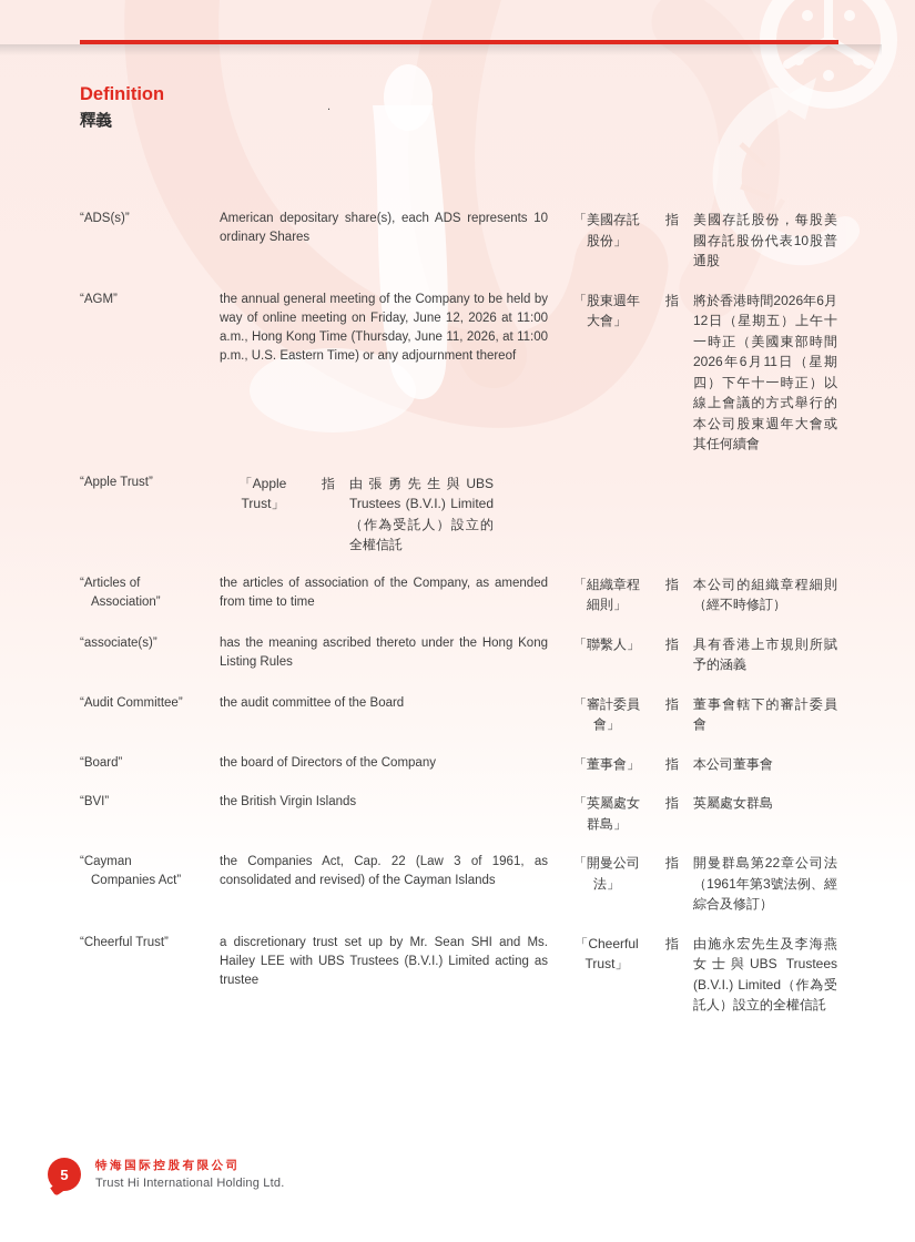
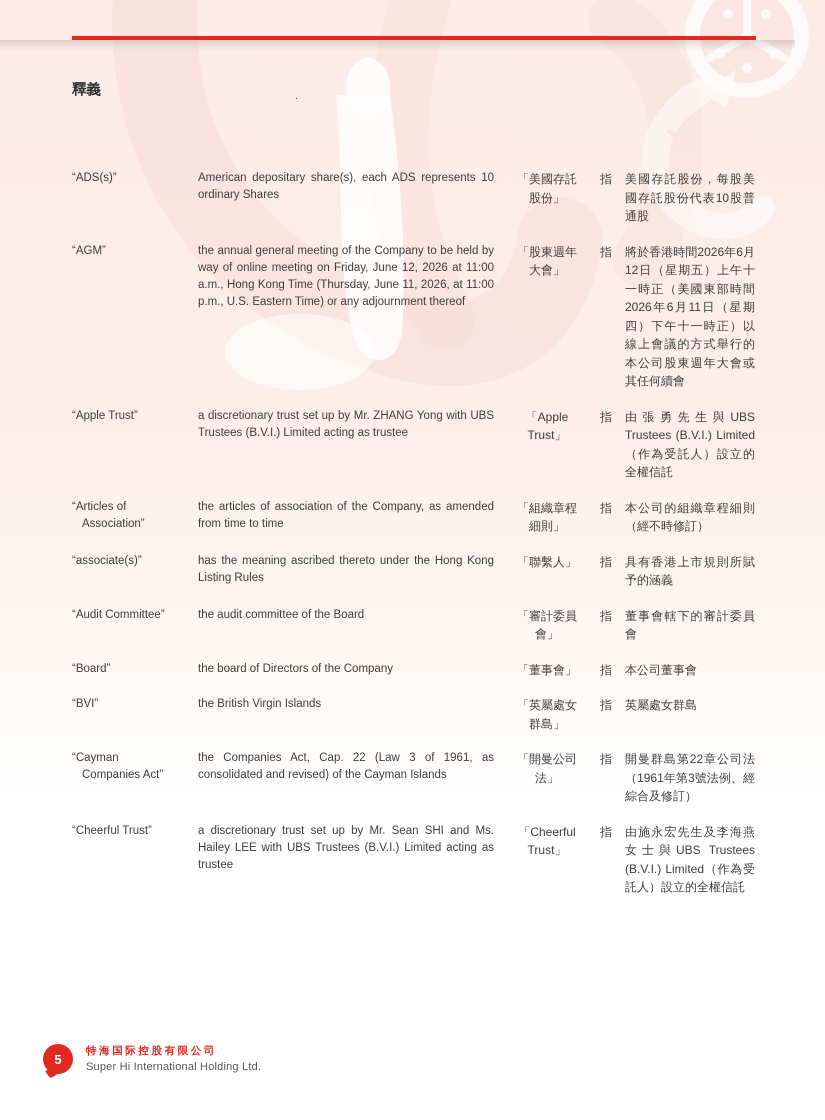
- Definition
  釋義
  .
  “ADS(s)”
  American depositary share(s), each ADS represents 10 ordinary Shares
  「美國存託
  股份」
  指
  美國存託股份，每股美國存託股份代表10股普通股
  “AGM”
  the annual general meeting of the Company to be held by way of online meeting on Friday, June 12, 2026 at 11:00 a.m., Hong Kong Time (Thursday, June 11, 2026, at 11:00 p.m., U.S. Eastern Time) or any adjournment thereof
  「股東週年
  大會」
  指
  將於香港時間2026年6月12日（星期五）上午十一時正（美國東部時間2026年6月11日（星期四）下午十一時正）以線上會議的方式舉行的本公司股東週年大會或其任何續會
  “Apple Trust”
+ a discretionary trust set up by Mr. ZHANG Yong with UBS Trustees (B.V.I.) Limited acting as trustee
  「Apple Trust」
  指
  由張勇先生與UBS Trustees (B.V.I.) Limited（作為受託人）設立的全權信託
  “Articles of
  Association”
  the articles of association of the Company, as amended from time to time
  「組織章程
  細則」
  指
  本公司的組織章程細則（經不時修訂）
  “associate(s)”
  has the meaning ascribed thereto under the Hong Kong Listing Rules
  「聯繫人」
  指
  具有香港上市規則所賦予的涵義
  “Audit Committee”
  the audit committee of the Board
  「審計委員會」
  指
  董事會轄下的審計委員會
  “Board”
  the board of Directors of the Company
  「董事會」
  指
  本公司董事會
  “BVI”
  the British Virgin Islands
  「英屬處女
  群島」
  指
  英屬處女群島
  “Cayman
  Companies Act”
  the Companies Act, Cap. 22 (Law 3 of 1961, as consolidated and revised) of the Cayman Islands
  「開曼公司法」
  指
  開曼群島第22章公司法（1961年第3號法例、經綜合及修訂）
  “Cheerful Trust”
  a discretionary trust set up by Mr. Sean SHI and Ms. Hailey LEE with UBS Trustees (B.V.I.) Limited acting as trustee
  「Cheerful
  Trust」
  指
  由施永宏先生及李海燕女士與UBS Trustees (B.V.I.) Limited（作為受託人）設立的全權信託
  5
  特海国际控股有限公司
- Trust Hi International Holding Ltd.
+ Super Hi International Holding Ltd.
